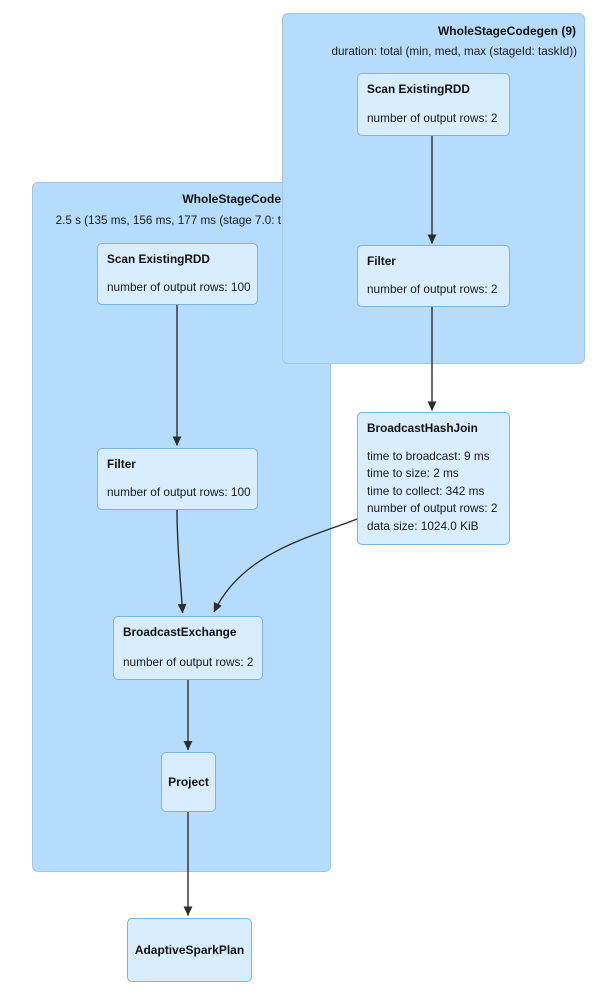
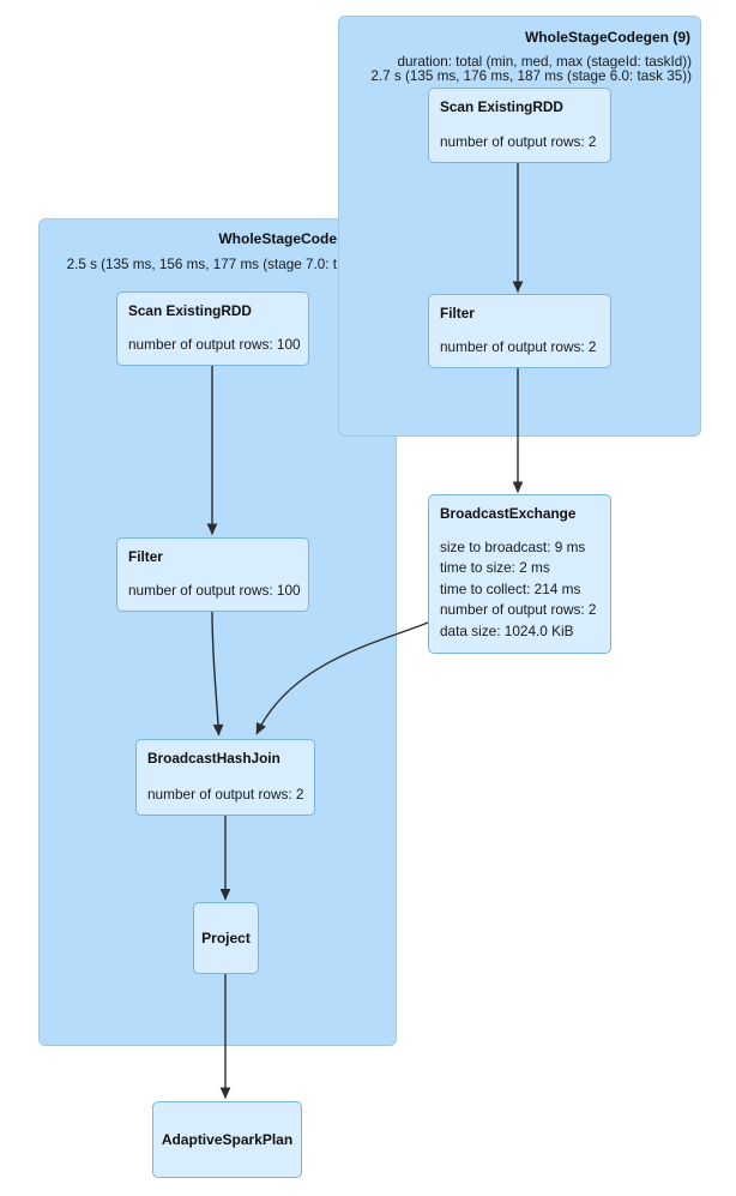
  WholeStageCode
  2.5 s (135 ms, 156 ms, 177 ms (stage 7.0: t
  WholeStageCodegen (9)
  duration: total (min, med, max (stageId: taskId))
+ 2.7 s (135 ms, 176 ms, 187 ms (stage 6.0: task 35))
  Scan ExistingRDD
  number of output rows: 2
  Filter
  number of output rows: 2
- BroadcastHashJoin
+ BroadcastExchange
- time to broadcast: 9 ms
+ size to broadcast: 9 ms
  time to size: 2 ms
- time to collect: 342 ms
+ time to collect: 214 ms
  number of output rows: 2
  data size: 1024.0 KiB
  Scan ExistingRDD
  number of output rows: 100
  Filter
  number of output rows: 100
- BroadcastExchange
+ BroadcastHashJoin
  number of output rows: 2
  Project
  AdaptiveSparkPlan
